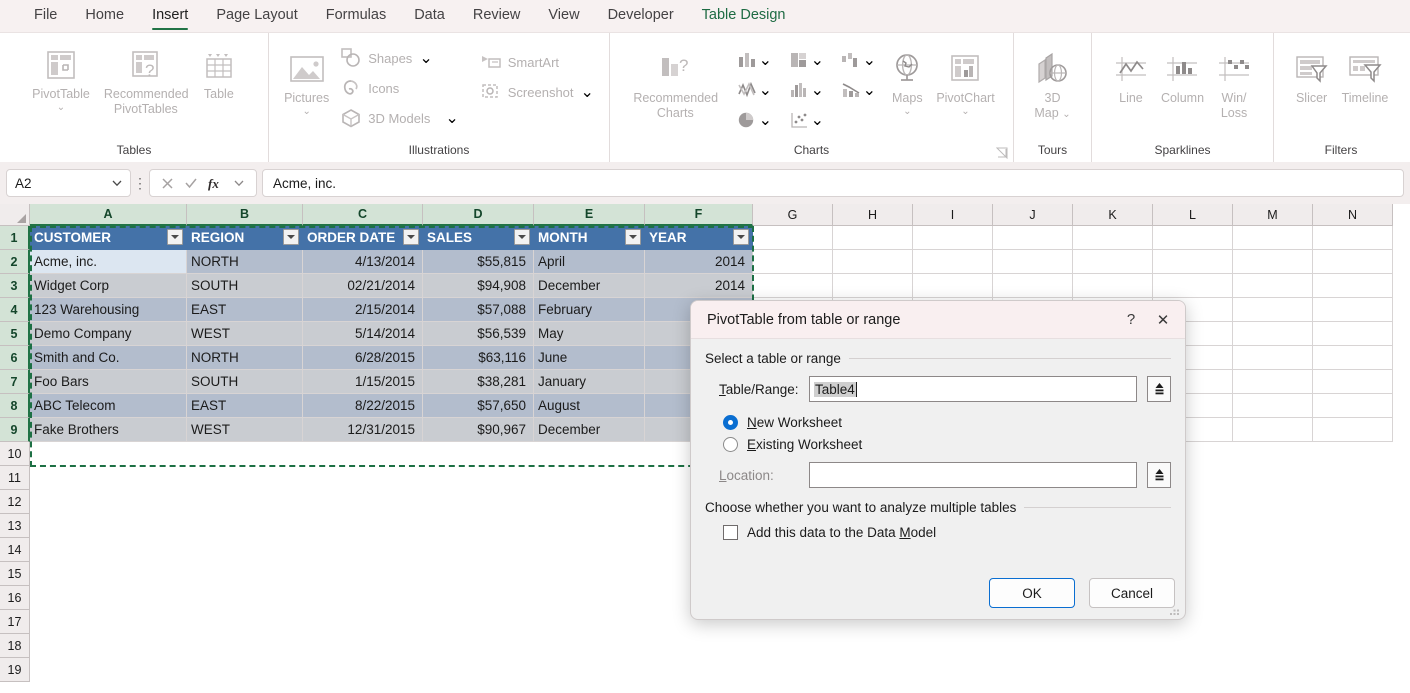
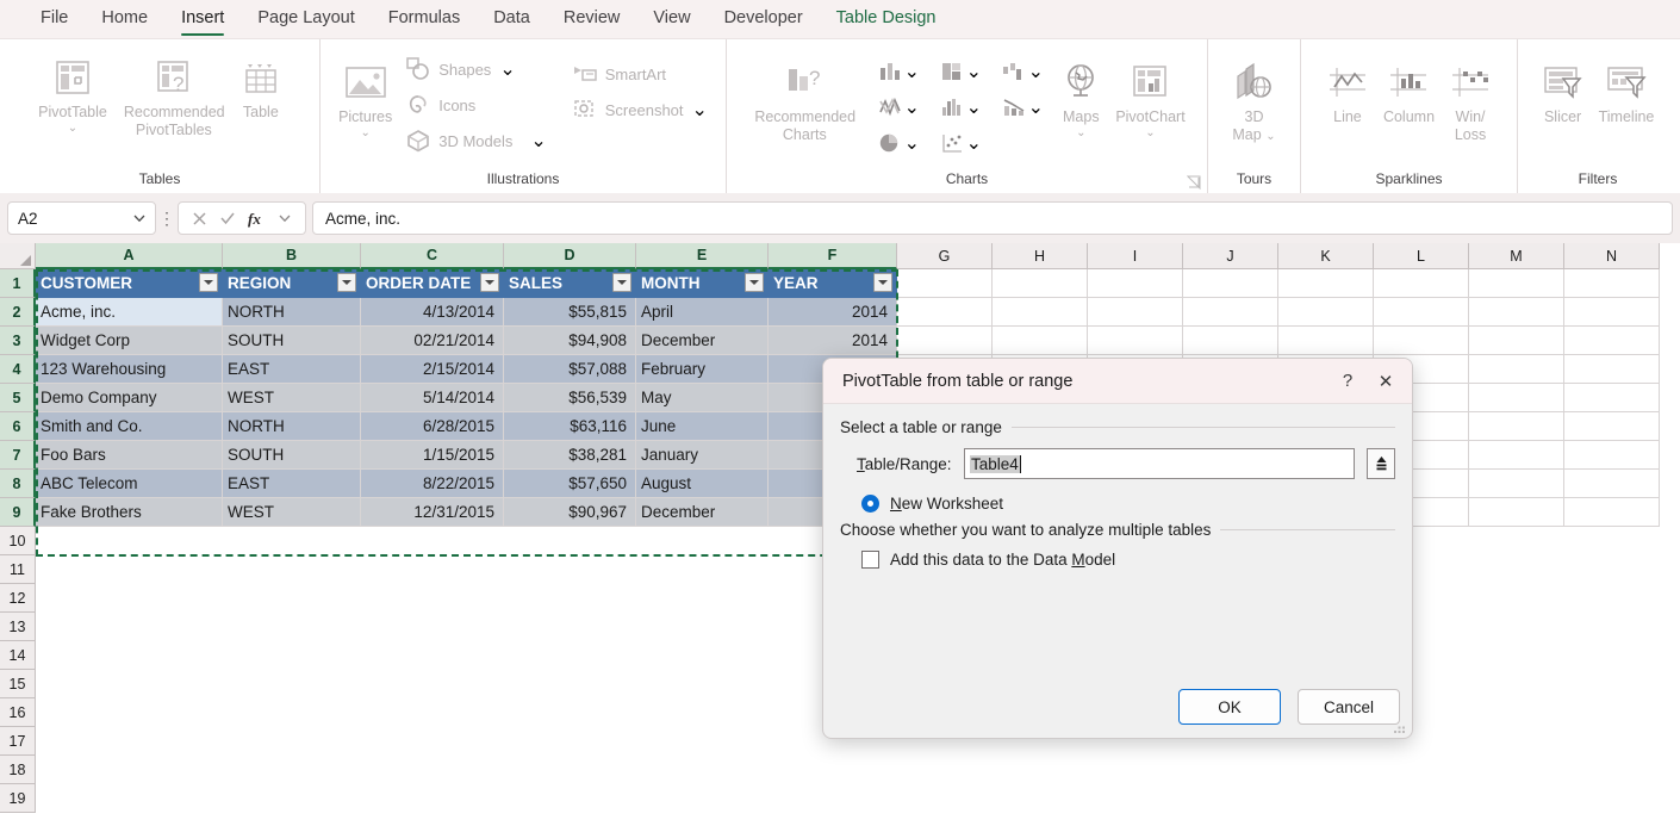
  File
  Home
  Insert
  Page Layout
  Formulas
  Data
  Review
  View
  Developer
  Table Design
  PivotTable
  ⌄
  ?
  Recommended
  PivotTables
  Table
  Tables
  Pictures
  ⌄
  Shapes
  ⌄
  Icons
  3D Models
  ⌄
  SmartArt
  Screenshot
  ⌄
  Illustrations
  ?
  Recommended
  Charts
  ⌄
  ⌄
  ⌄
  ⌄
  ⌄
  ⌄
  ⌄
  ⌄
  Maps
  ⌄
  PivotChart
  ⌄
  Charts
  3D
  Map ⌄
  Tours
  Line
  Column
  Win/
  Loss
  Sparklines
  Slicer
  Timeline
  Filters
  A2
  ⋮
  fx
  Acme, inc.
  A
  B
  C
  D
  E
  F
  G
  H
  I
  J
  K
  L
  M
  N
  1
  CUSTOMER
  REGION
  ORDER DATE
  SALES
  MONTH
  YEAR
  2
  Acme, inc.
  NORTH
  4/13/2014
  $55,815
  April
  2014
  3
  Widget Corp
  SOUTH
  02/21/2014
  $94,908
  December
  2014
  4
  123 Warehousing
  EAST
  2/15/2014
  $57,088
  February
  5
  Demo Company
  WEST
  5/14/2014
  $56,539
  May
  6
  Smith and Co.
  NORTH
  6/28/2015
  $63,116
  June
  7
  Foo Bars
  SOUTH
  1/15/2015
  $38,281
  January
  8
  ABC Telecom
  EAST
  8/22/2015
  $57,650
  August
  9
  Fake Brothers
  WEST
  12/31/2015
  $90,967
  December
  10
  11
  12
  13
  14
  15
  16
  17
  18
  19
  PivotTable from table or range
  ?
  ✕
  Select a table or range
  Table/Range:
  Table4
  New Worksheet
- Existing Worksheet
- Location:
  Choose whether you want to analyze multiple tables
  Add this data to the Data Model
  OK
  Cancel
